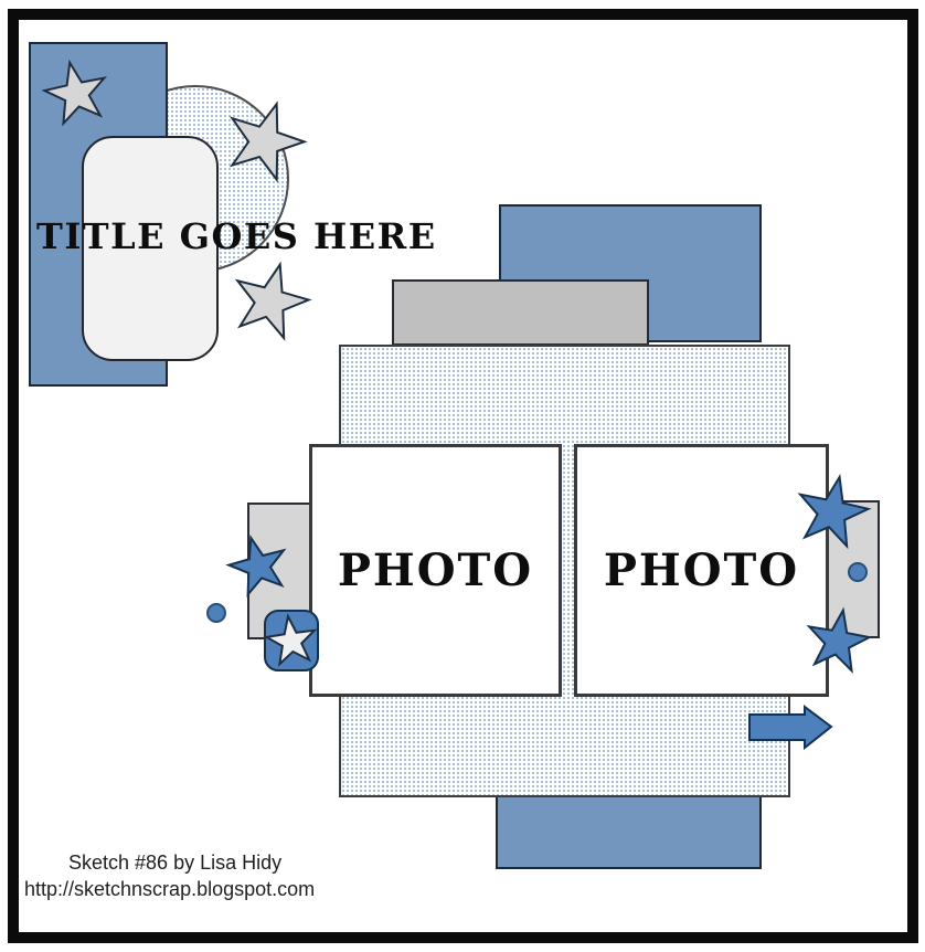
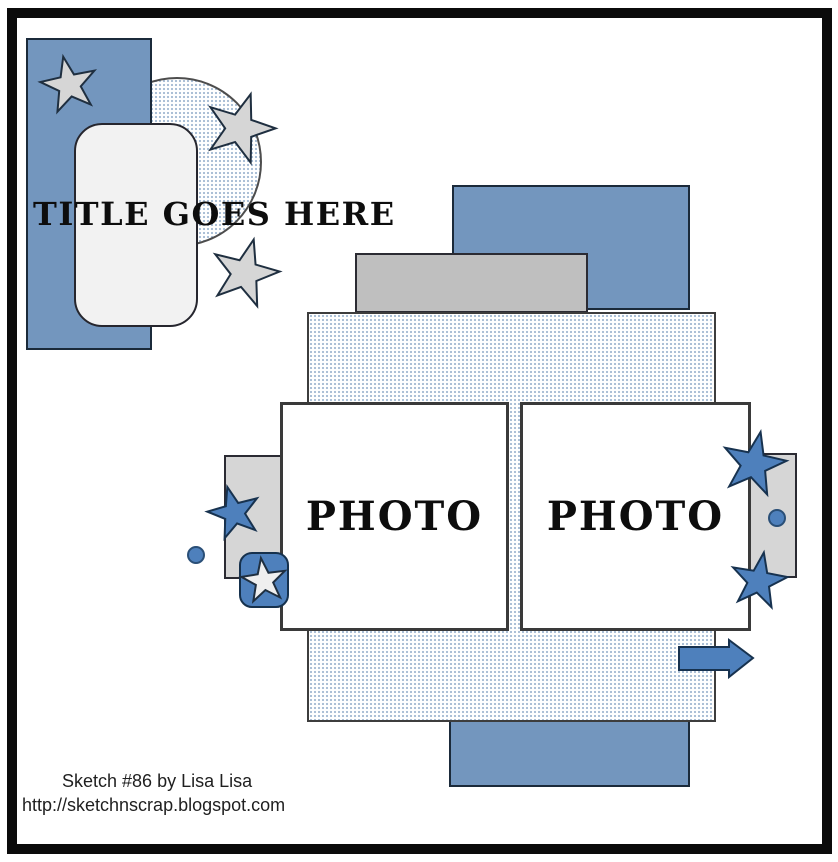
  TITLE GOES HERE
  PHOTO
  PHOTO
- Sketch #86 by Lisa Hidy
+ Sketch #86 by Lisa Lisa
  http://sketchnscrap.blogspot.com
